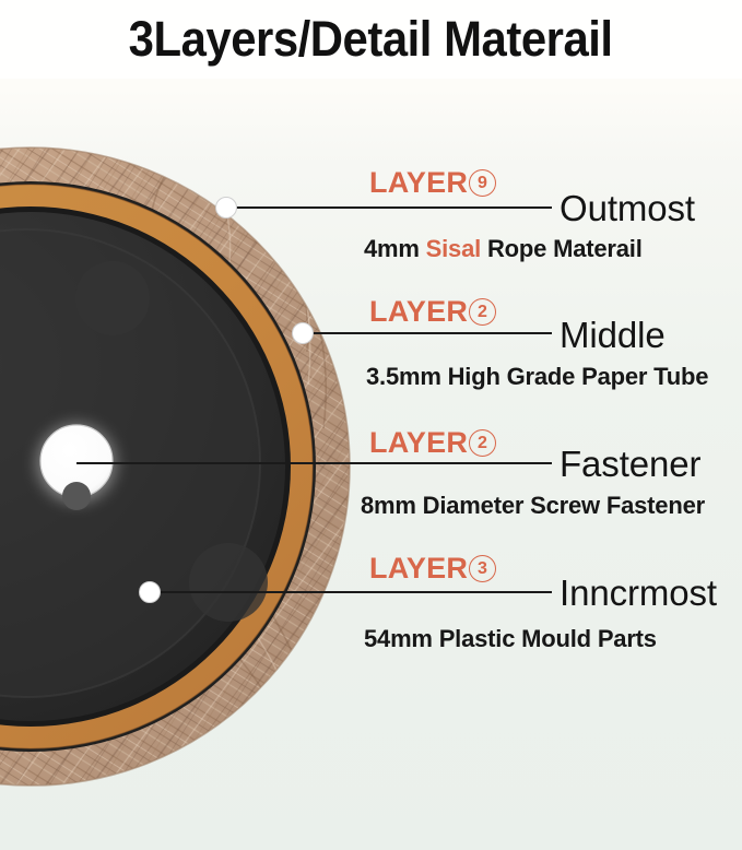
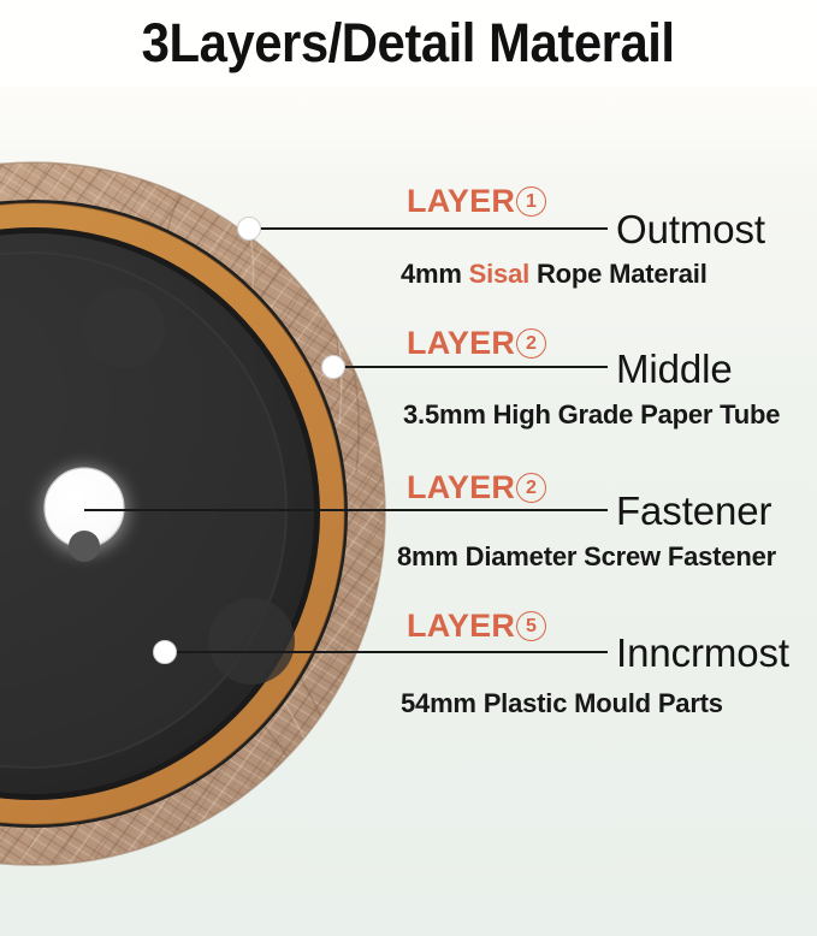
  3Layers/Detail Materail
  LAYER
- 9
+ 1
  Outmost
  4mm Sisal Rope Materail
  LAYER
  2
  Middle
  3.5mm High Grade Paper Tube
  LAYER
  2
  Fastener
  8mm Diameter Screw Fastener
  LAYER
- 3
+ 5
  Inncrmost
  54mm Plastic Mould Parts
